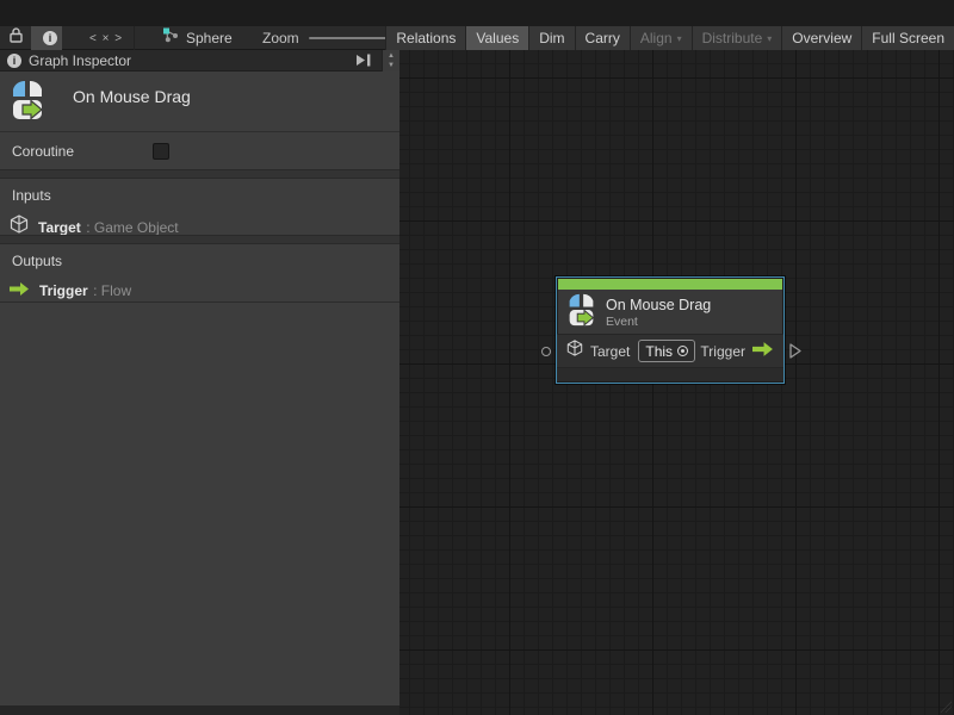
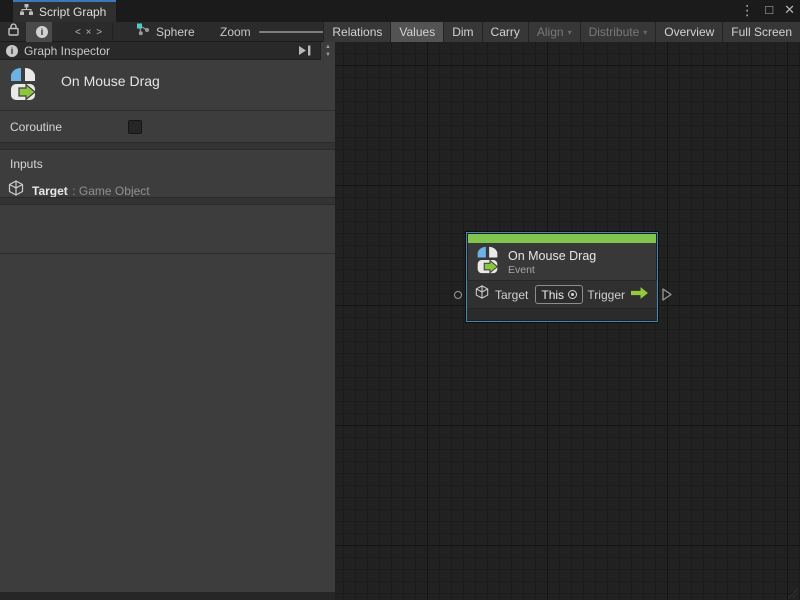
+ Script Graph
+ ⋮
+ □
+ ✕
  i
  < × >
  Sphere
  Zoom
  Relations
  Values
  Dim
  Carry
  Align
  ▾
  Distribute
  ▾
  Overview
  Full Screen
  i
  Graph Inspector
  On Mouse Drag
  Coroutine
  Inputs
  Target : Game Object
- Outputs
- Trigger : Flow
  On Mouse Drag
  Event
  Target
  This
  Trigger
